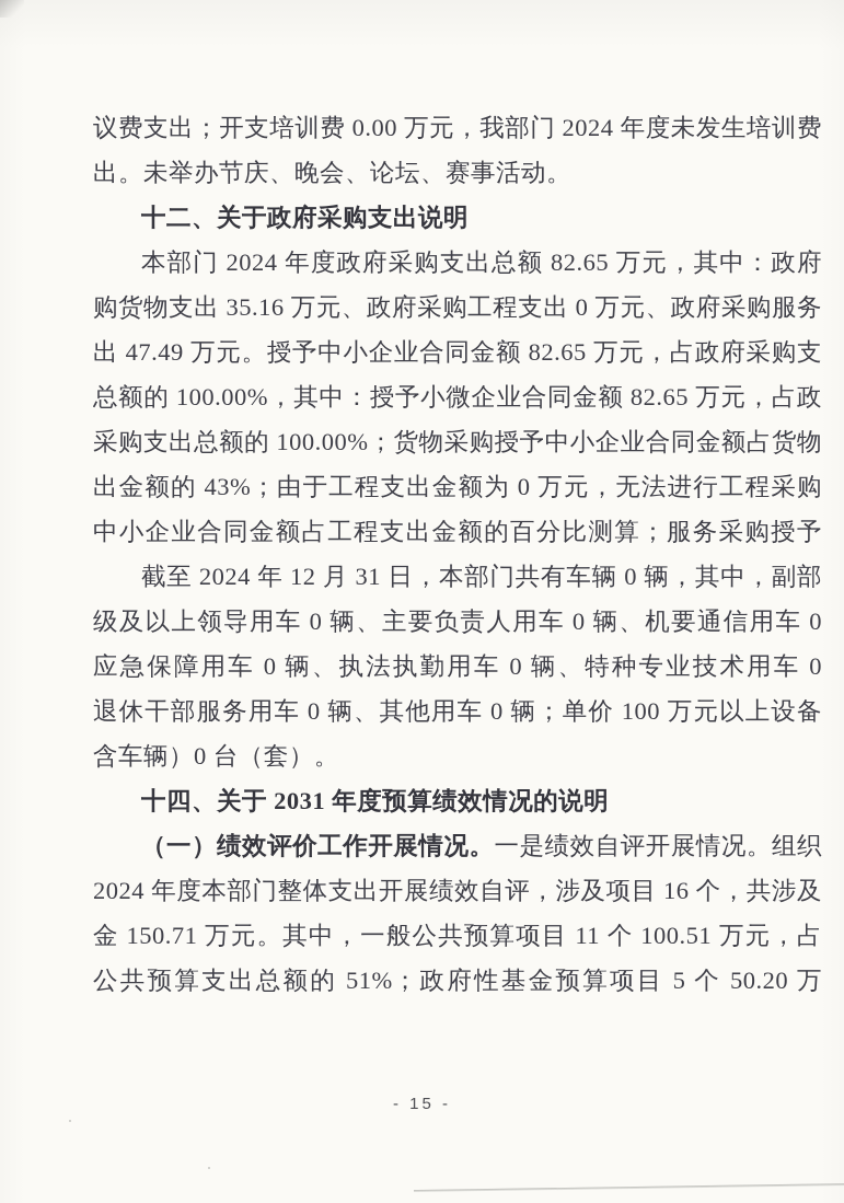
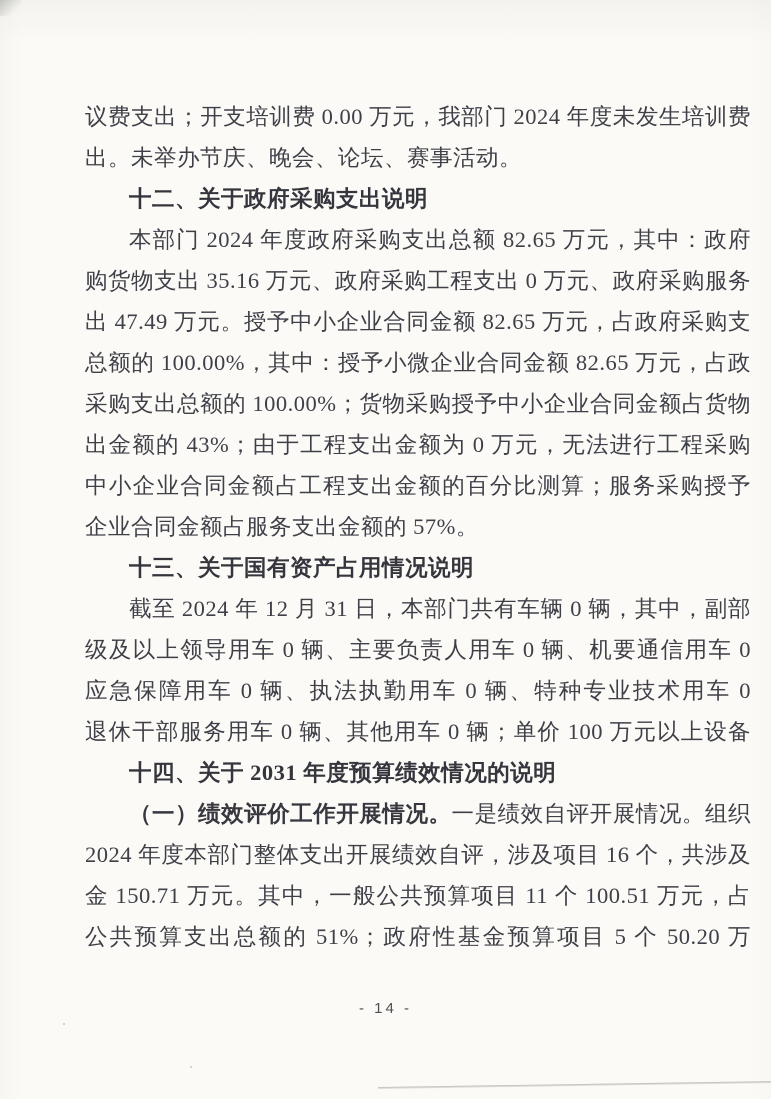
  议费支出；开支培训费 0.00 万元，我部门 2024 年度未发生培训费
  出。未举办节庆、晚会、论坛、赛事活动。
  十二、关于政府采购支出说明
  本部门 2024 年度政府采购支出总额 82.65 万元，其中：政府
  购货物支出 35.16 万元、政府采购工程支出 0 万元、政府采购服务
  出 47.49 万元。授予中小企业合同金额 82.65 万元，占政府采购支
  总额的 100.00%，其中：授予小微企业合同金额 82.65 万元，占政
  采购支出总额的 100.00%；货物采购授予中小企业合同金额占货物
  出金额的 43%；由于工程支出金额为 0 万元，无法进行工程采购
  中小企业合同金额占工程支出金额的百分比测算；服务采购授予
+ 企业合同金额占服务支出金额的 57%。
+ 十三、关于国有资产占用情况说明
  截至 2024 年 12 月 31 日，本部门共有车辆 0 辆，其中，副部
  级及以上领导用车 0 辆、主要负责人用车 0 辆、机要通信用车 0
  应急保障用车 0 辆、执法执勤用车 0 辆、特种专业技术用车 0
  退休干部服务用车 0 辆、其他用车 0 辆；单价 100 万元以上设备
- 含车辆）0 台（套）。
  十四、关于 2031 年度预算绩效情况的说明
  （一）绩效评价工作开展情况。一是绩效自评开展情况。组织
  2024 年度本部门整体支出开展绩效自评，涉及项目 16 个，共涉及
  金 150.71 万元。其中，一般公共预算项目 11 个 100.51 万元，占
  公共预算支出总额的 51%；政府性基金预算项目 5 个 50.20 万
- - 15 -
+ - 14 -
